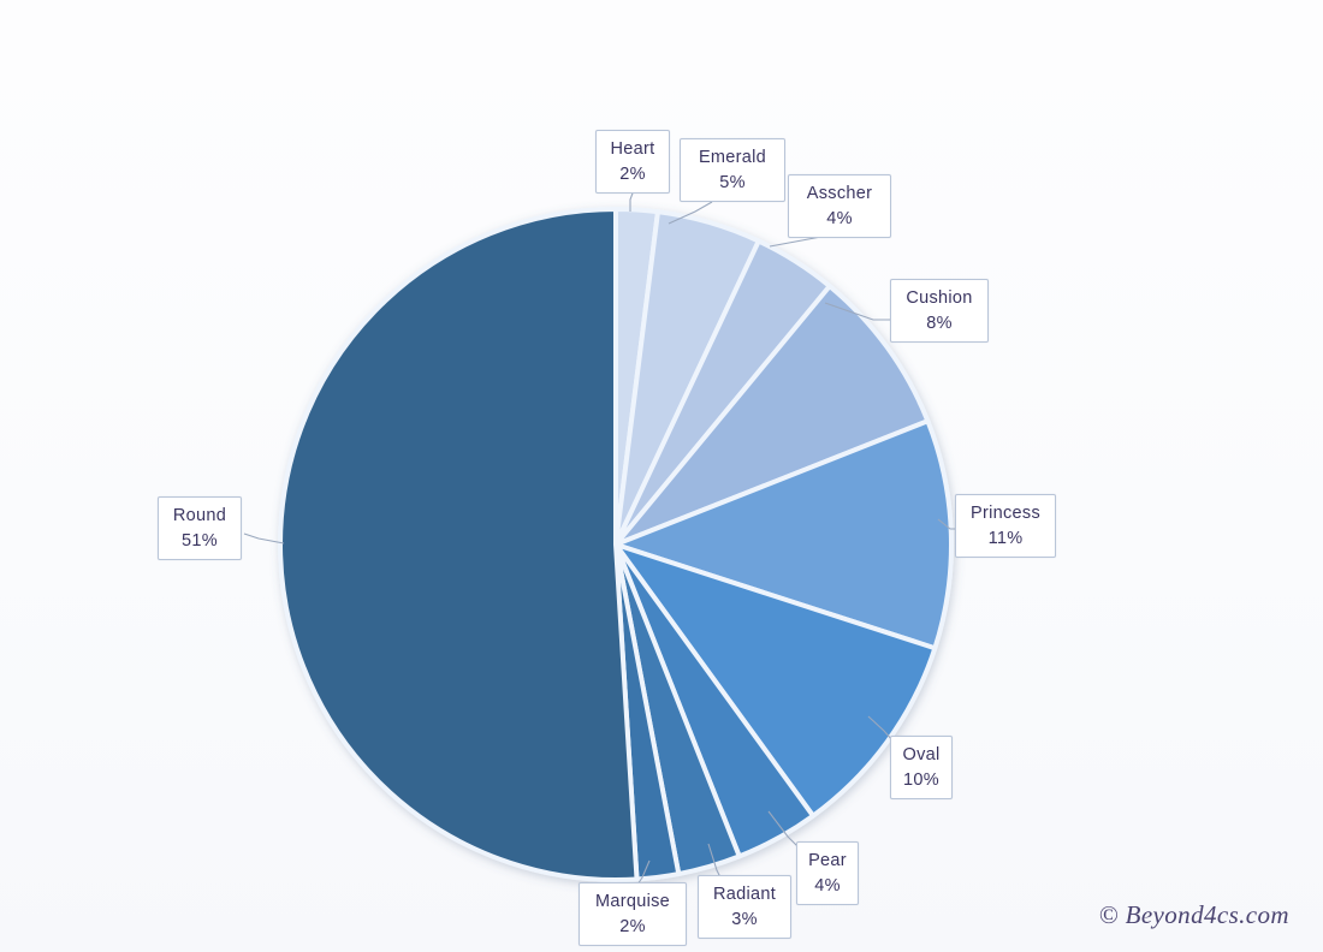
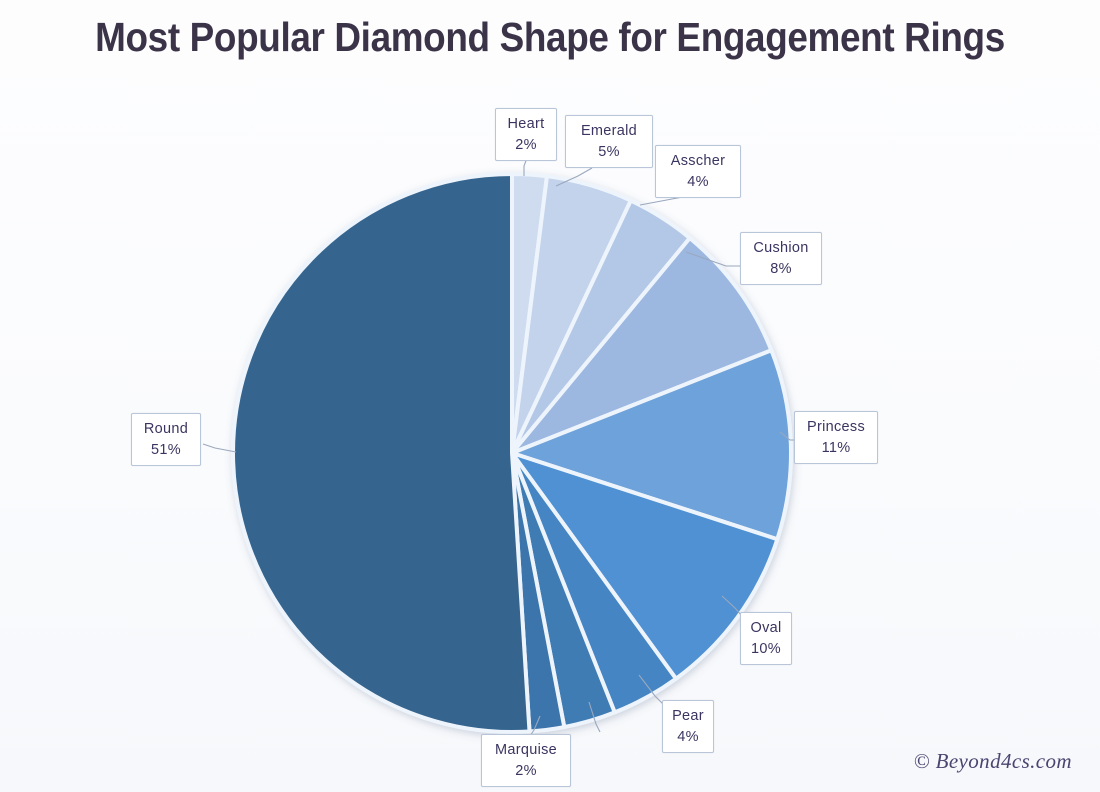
+ Most Popular Diamond Shape for Engagement Rings
  Heart
  2%
  Emerald
  5%
  Asscher
  4%
  Cushion
  8%
  Princess
  11%
  Oval
  10%
  Pear
  4%
- Radiant
- 3%
  Marquise
  2%
  Round
  51%
  © Beyond4cs.com
